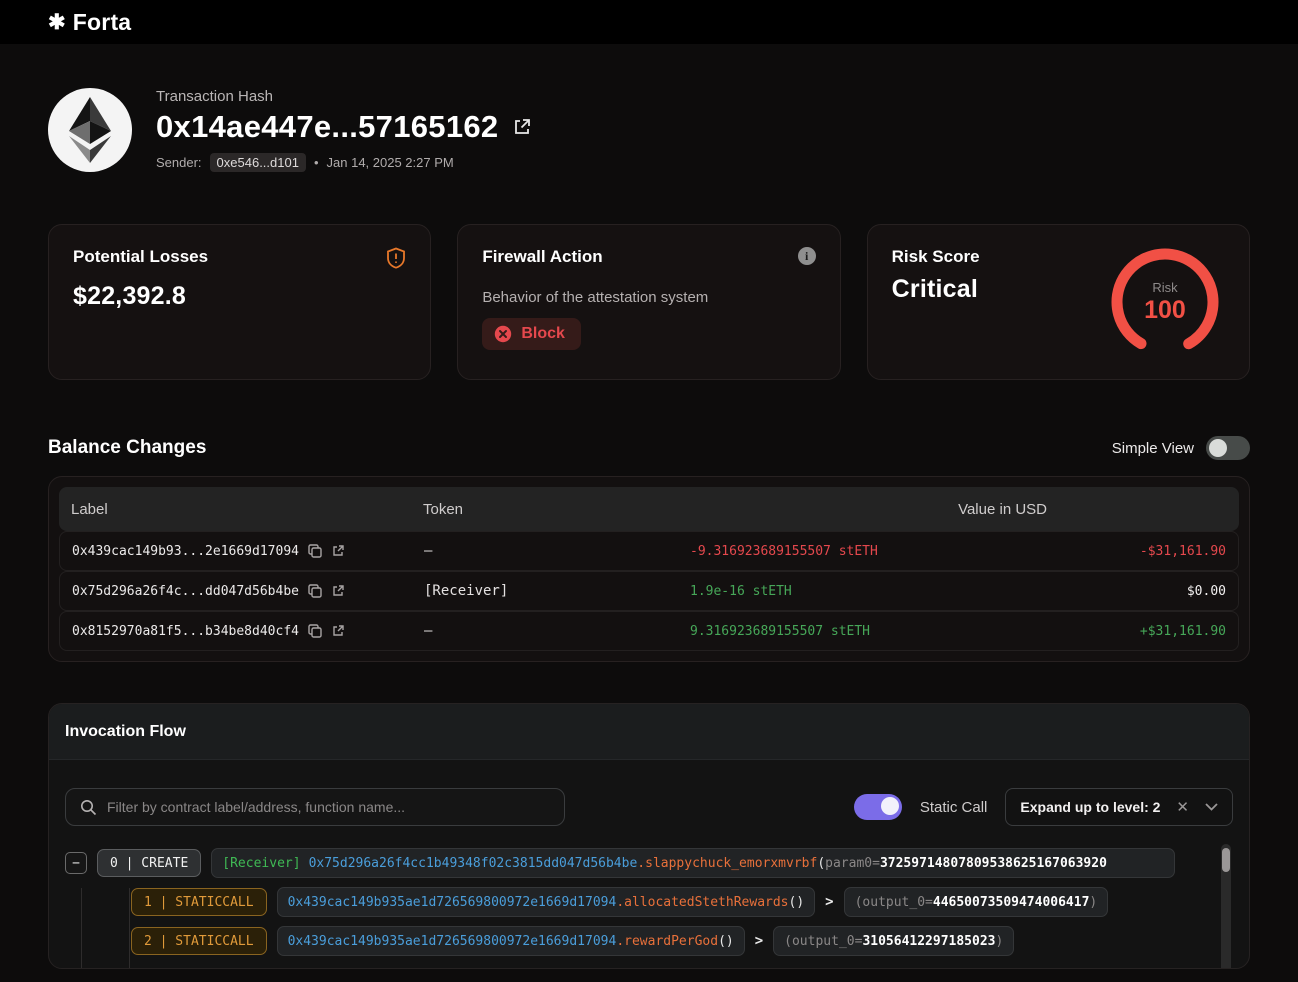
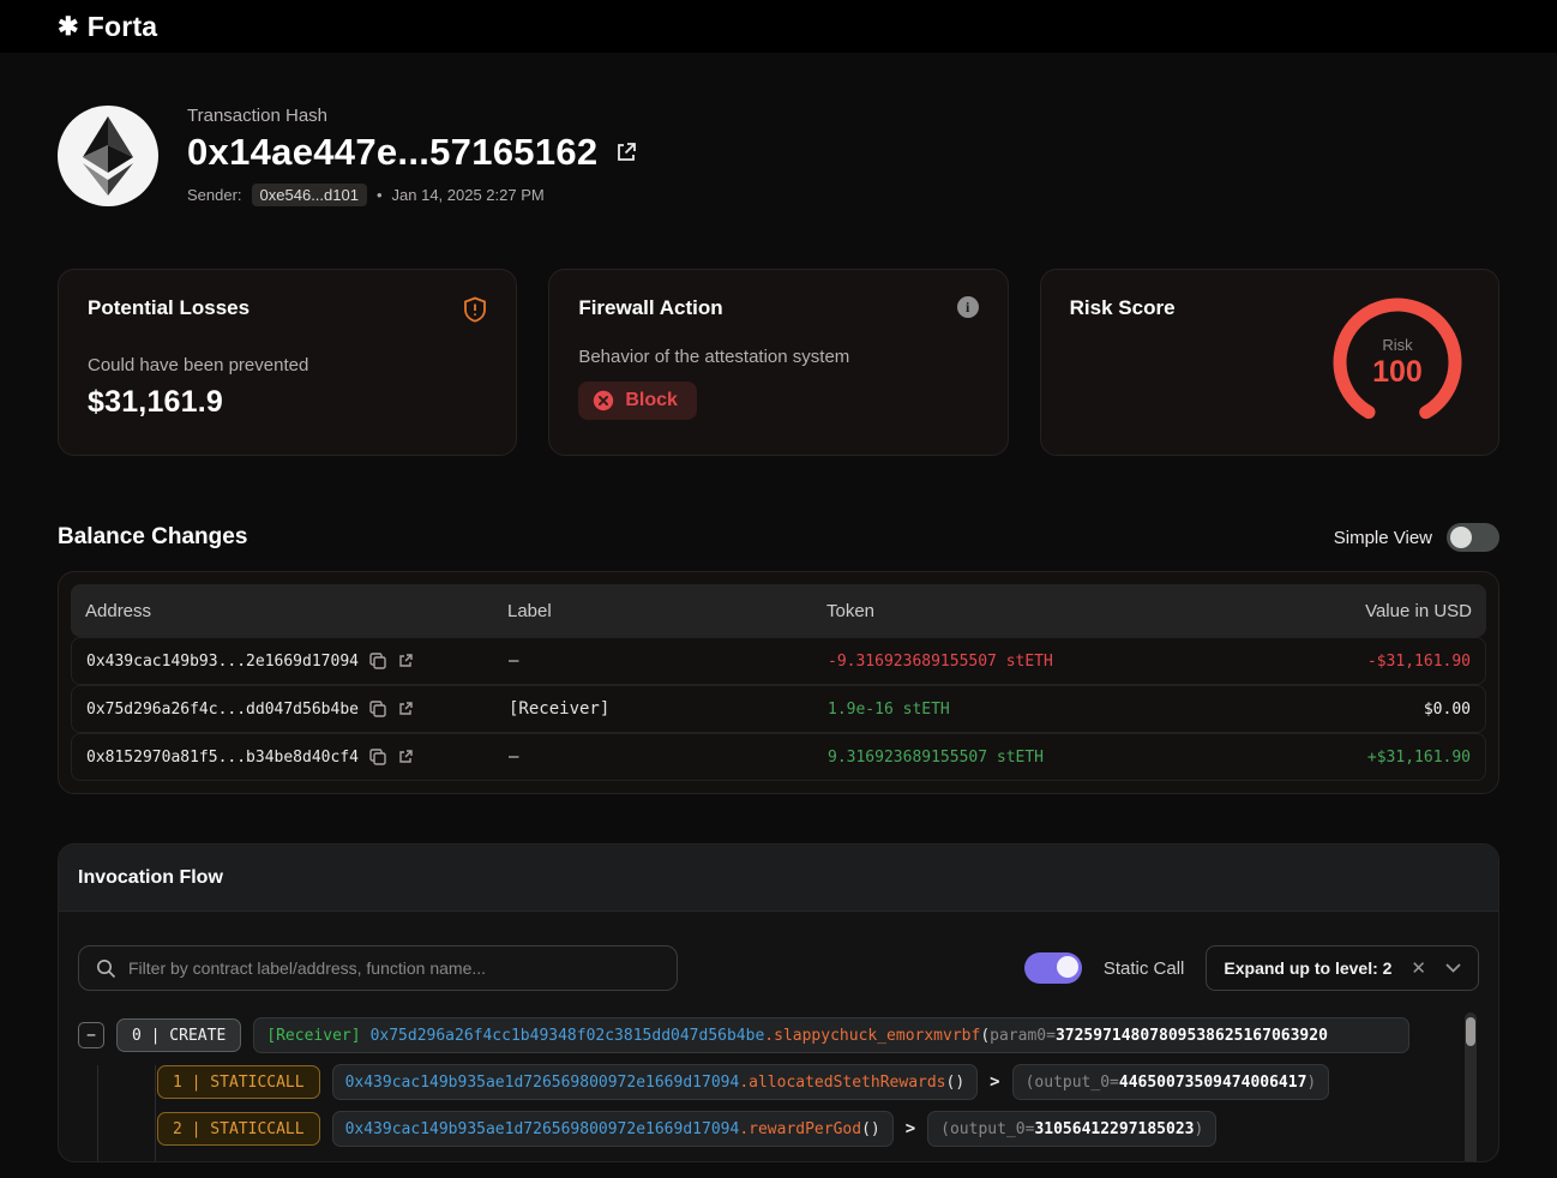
  ✱
  Forta
  Transaction Hash
  0x14ae447e...57165162
  Sender:
  0xe546...d101
  •
  Jan 14, 2025 2:27 PM
  Potential Losses
+ Could have been prevented
- $22,392.8
+ $31,161.9
  Firewall Action
  i
  Behavior of the attestation system
  Block
  Risk Score
- Critical
  Risk
  100
  Balance Changes
  Simple View
+ Address
  Label
  Token
  Value in USD
  0x439cac149b93...2e1669d17094
  –
  -9.316923689155507 stETH
  -$31,161.90
  0x75d296a26f4c...dd047d56b4be
  [Receiver]
  1.9e-16 stETH
  $0.00
  0x8152970a81f5...b34be8d40cf4
  –
  9.316923689155507 stETH
  +$31,161.90
  Invocation Flow
  Filter by contract label/address, function name...
  Static Call
  Expand up to level: 2
  ✕
  −
  0 | CREATE
  [Receiver]
  0x75d296a26f4cc1b49348f02c3815dd047d56b4be
  .slappychuck_emorxmvrbf
  (
  param0=
  37259714807809538625167063920
  1 | STATICCALL
  0x439cac149b935ae1d726569800972e1669d17094
  .allocatedStethRewards
  ()
  >
  (output_0=
  44650073509474006417
  )
  2 | STATICCALL
  0x439cac149b935ae1d726569800972e1669d17094
  .rewardPerGod
  ()
  >
  (output_0=
  31056412297185023
  )
